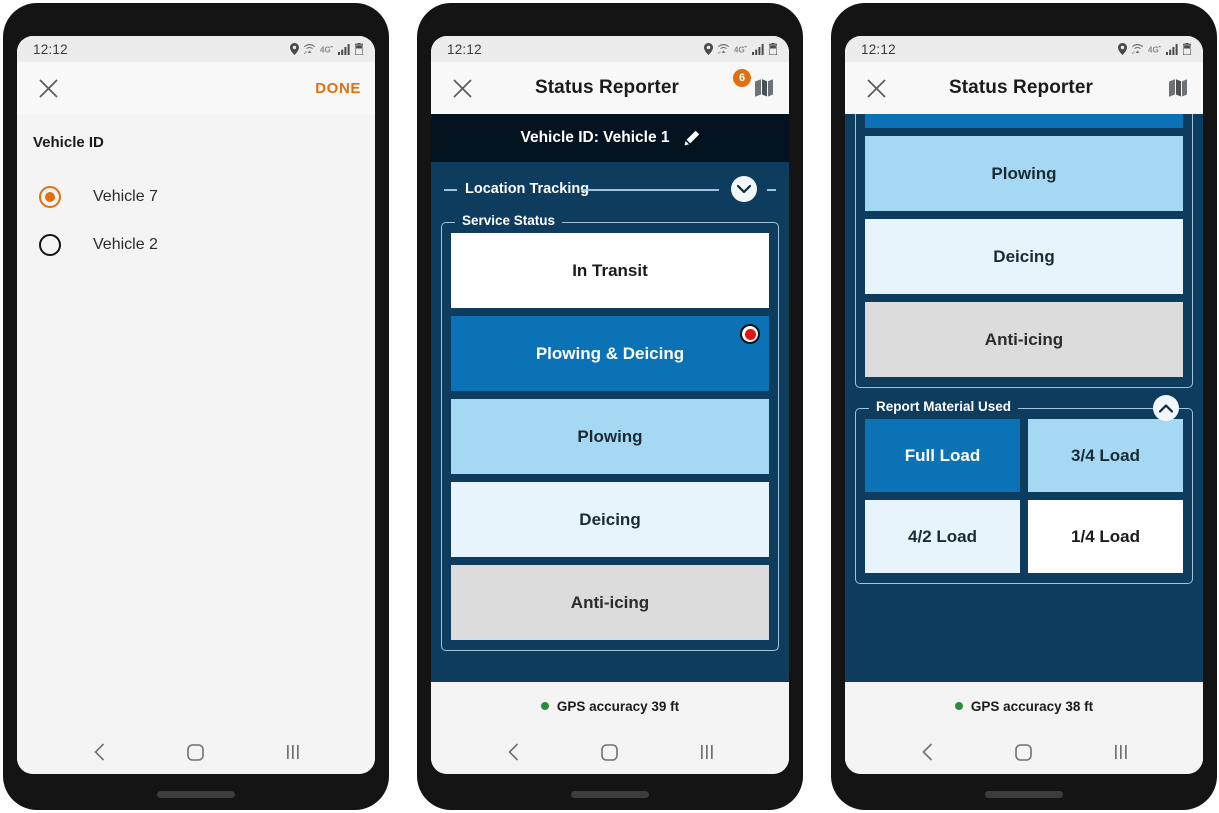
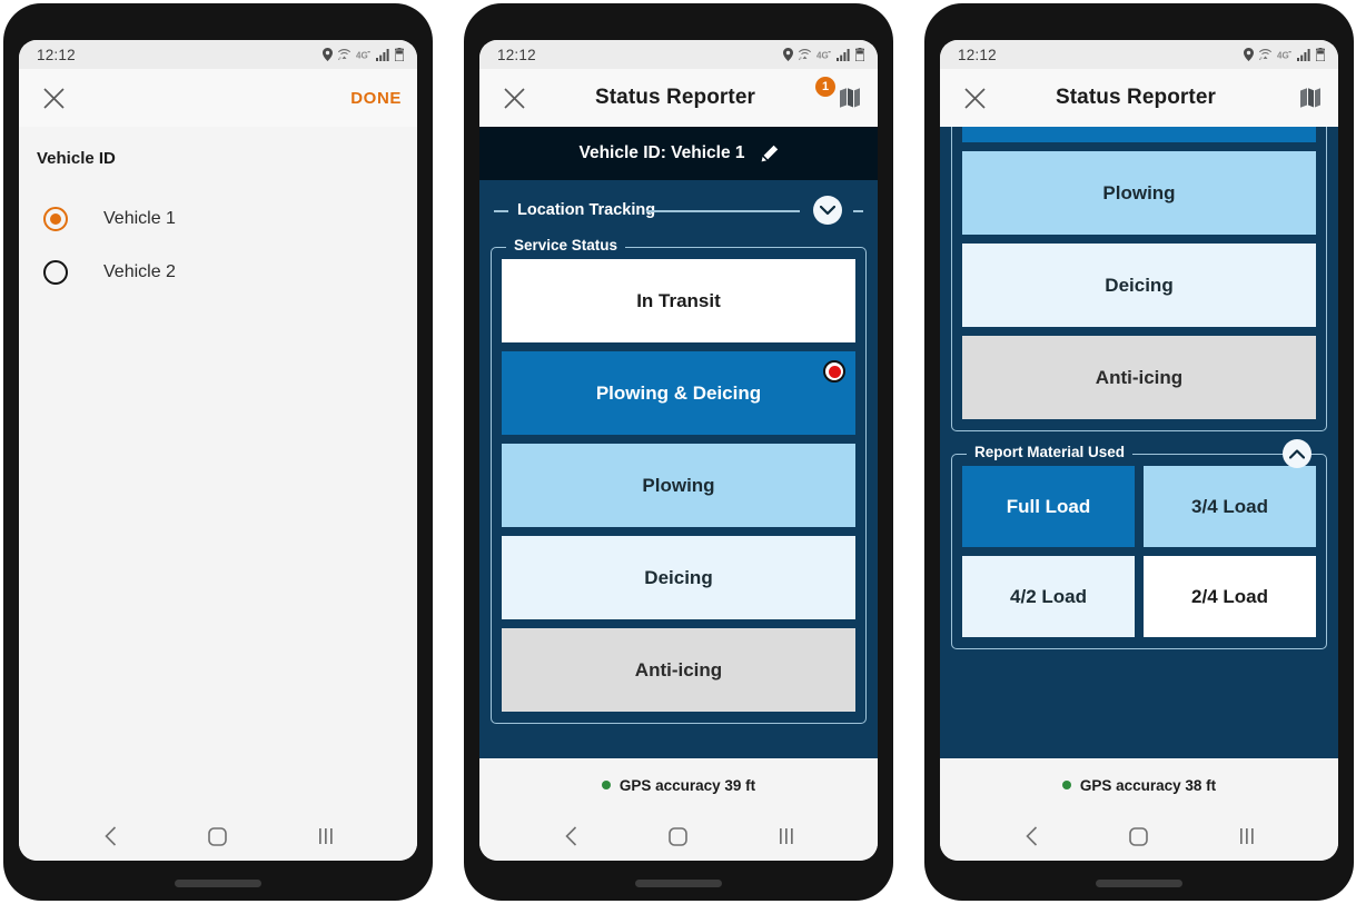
  12:12
  4G
  DONE
  Vehicle ID
- Vehicle 7
+ Vehicle 1
  Vehicle 2
  12:12
  4G
  Status Reporter
- 6
+ 1
  Vehicle ID: Vehicle 1
  Location Trackin
  Service Status
  In Transit
  Plowing & Deicing
  Plowing
  Deicing
  Anti-icing
  GPS accuracy 39 ft
  12:12
  4G
  Status Reporter
  Plowing
  Deicing
  Anti-icing
  Report Material Used
  Full Load
  3/4 Load
  4/2 Load
- 1/4 Load
+ 2/4 Load
  GPS accuracy 38 ft
